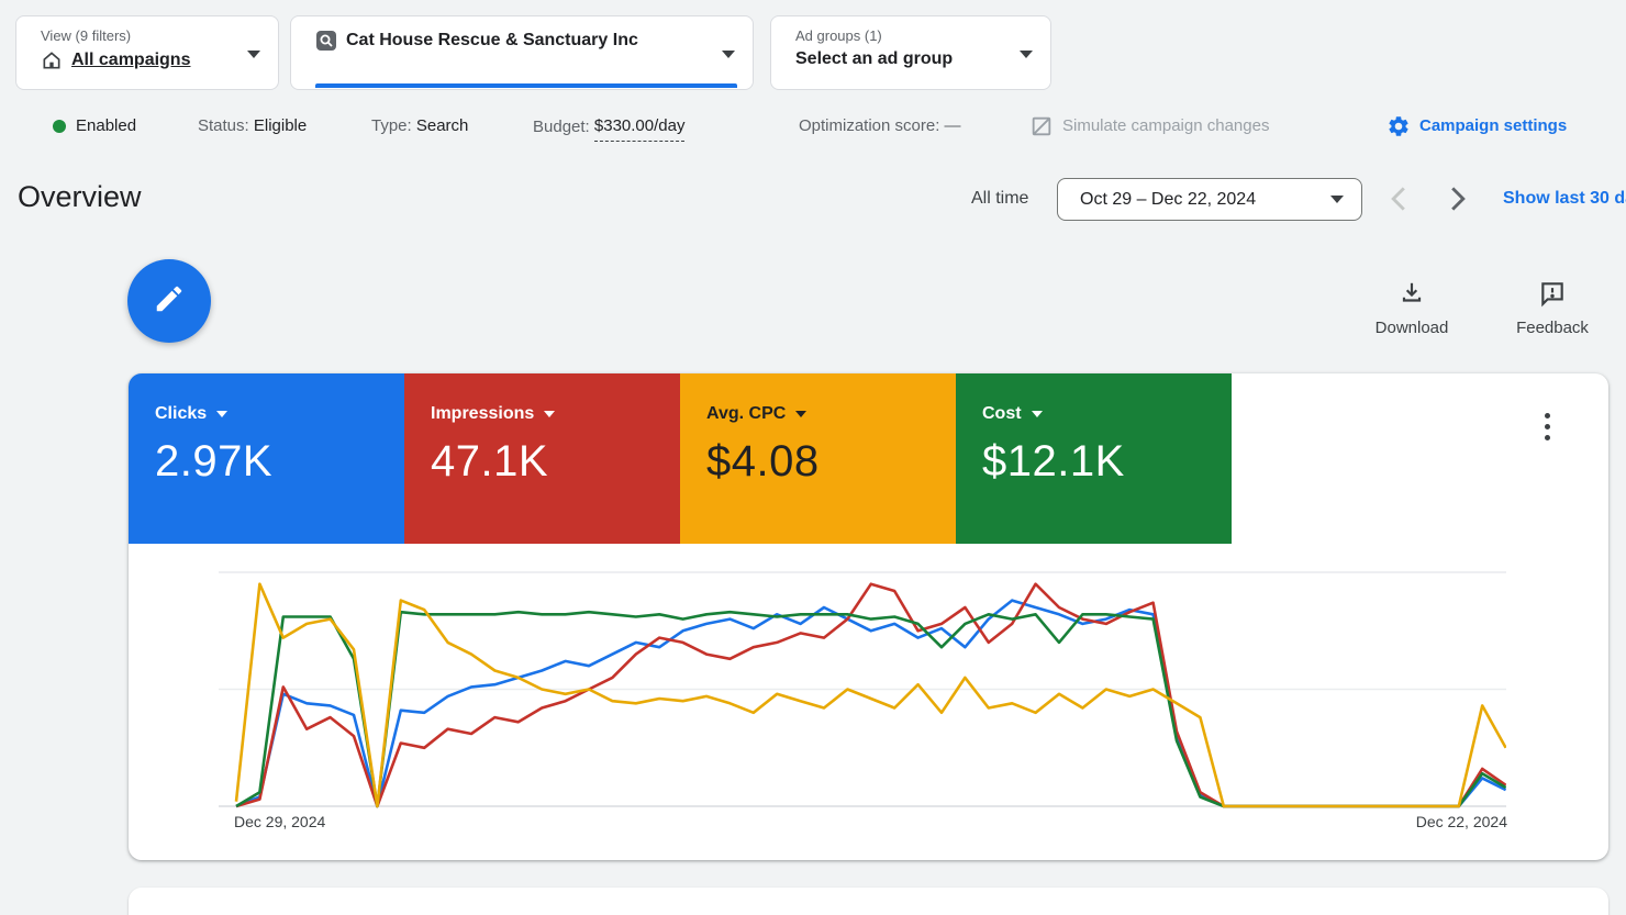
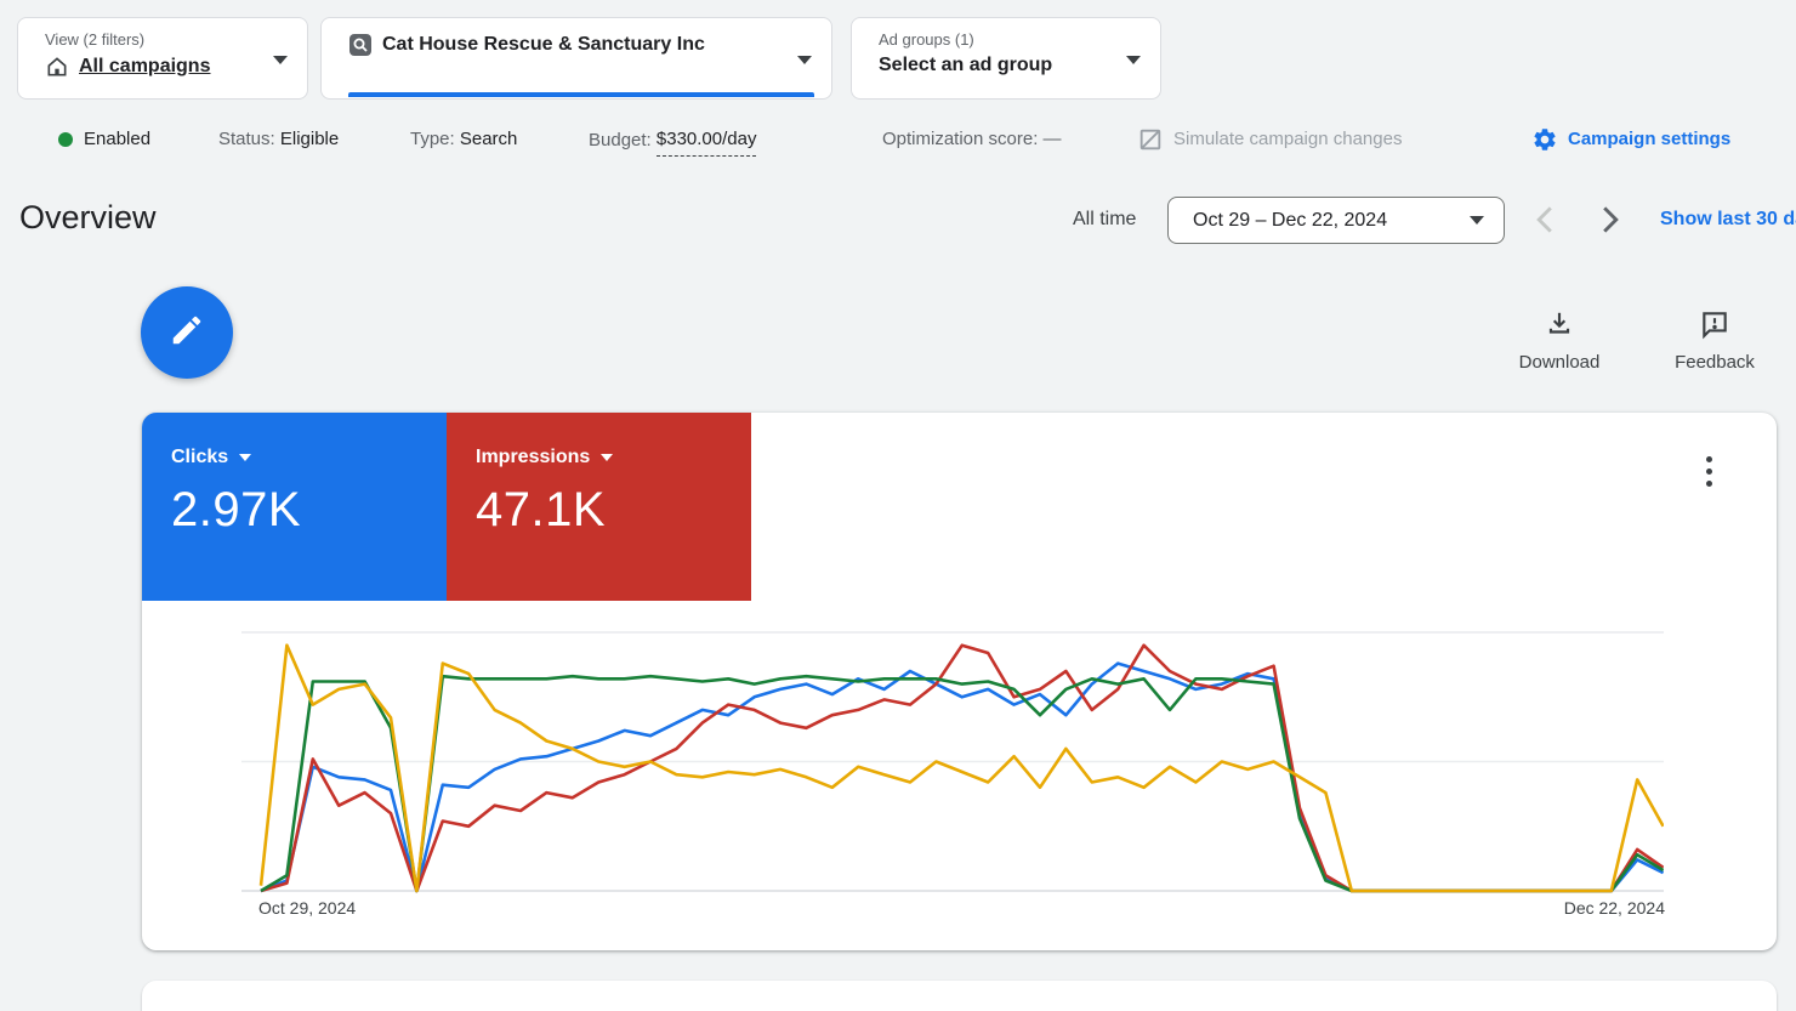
- View (9 filters)
+ View (2 filters)
  All campaigns
  Cat House Rescue & Sanctuary Inc
  Ad groups (1)
  Select an ad group
  Enabled
  Status:
  Eligible
  Type:
  Search
  Budget:
  $330.00/day
  Optimization score: —
  Simulate campaign changes
  Campaign settings
  Overview
  All time
  Oct 29 – Dec 22, 2024
  Show last 30 d
  Download
  Feedback
  Clicks
  2.97K
  Impressions
  47.1K
- Avg. CPC
- $4.08
- Cost
- $12.1K
- Dec 29, 2024
+ Oct 29, 2024
  Dec 22, 2024
